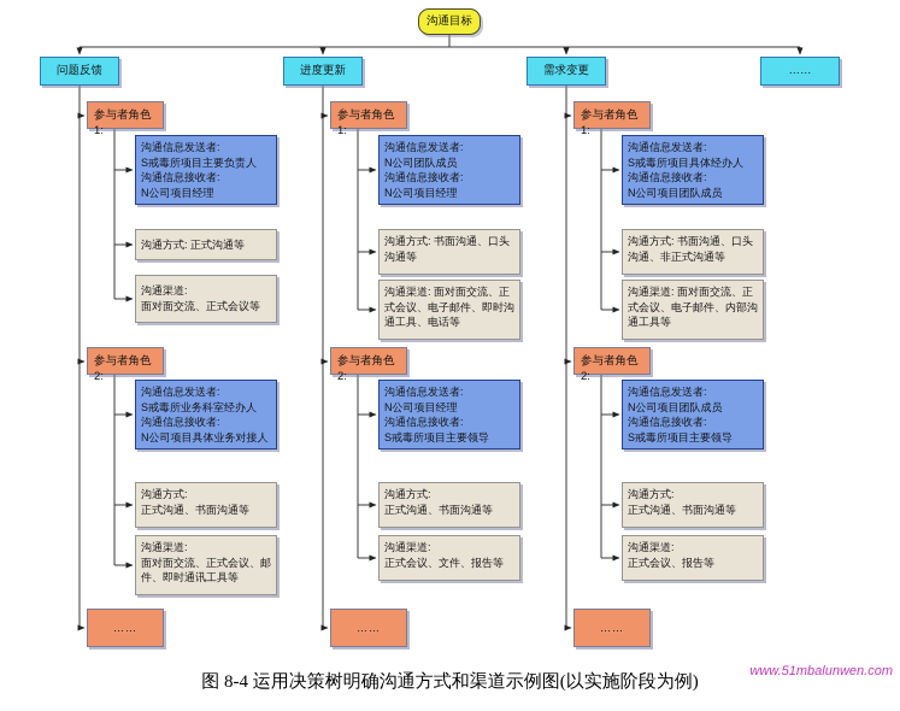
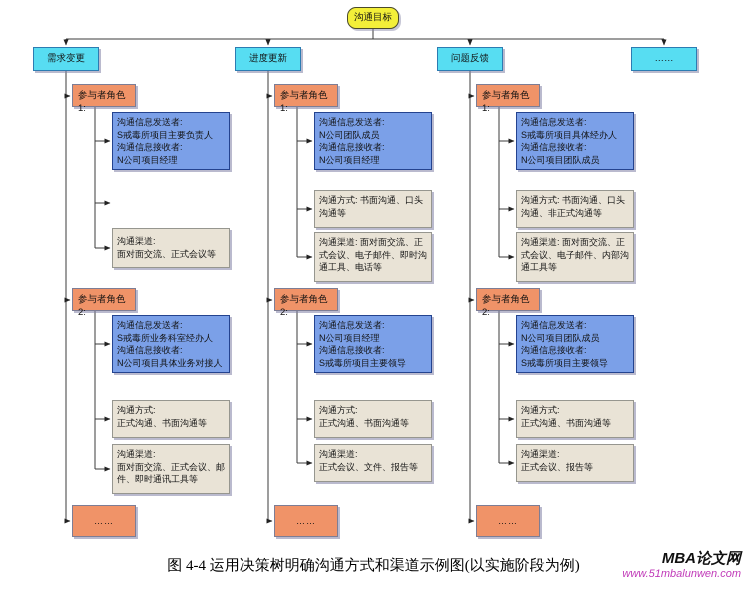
  沟通目标
- 问题反馈
+ 需求变更
  进度更新
- 需求变更
+ 问题反馈
  ……
  参与者角色1:
  沟通信息发送者:
  S戒毒所项目主要负责人
  沟通信息接收者:
  N公司项目经理
- 沟通方式: 正式沟通等
  沟通渠道:
  面对面交流、正式会议等
  参与者角色2:
  沟通信息发送者:
  S戒毒所业务科室经办人
  沟通信息接收者:
  N公司项目具体业务对接人
  沟通方式:
  正式沟通、书面沟通等
  沟通渠道:
  面对面交流、正式会议、邮件、即时通讯工具等
  ……
  参与者角色1:
  沟通信息发送者:
  N公司团队成员
  沟通信息接收者:
  N公司项目经理
  沟通方式: 书面沟通、口头沟通等
  沟通渠道: 面对面交流、正式会议、电子邮件、即时沟通工具、电话等
  参与者角色2:
  沟通信息发送者:
  N公司项目经理
  沟通信息接收者:
  S戒毒所项目主要领导
  沟通方式:
  正式沟通、书面沟通等
  沟通渠道:
  正式会议、文件、报告等
  ……
  参与者角色1:
  沟通信息发送者:
  S戒毒所项目具体经办人
  沟通信息接收者:
  N公司项目团队成员
  沟通方式: 书面沟通、口头沟通、非正式沟通等
  沟通渠道: 面对面交流、正式会议、电子邮件、内部沟通工具等
  参与者角色2:
  沟通信息发送者:
  N公司项目团队成员
  沟通信息接收者:
  S戒毒所项目主要领导
  沟通方式:
  正式沟通、书面沟通等
  沟通渠道:
  正式会议、报告等
  ……
- 图 8-4 运用决策树明确沟通方式和渠道示例图(以实施阶段为例)
+ 图 4-4 运用决策树明确沟通方式和渠道示例图(以实施阶段为例)
+ MBA论文网
  www.51mbalunwen.com
